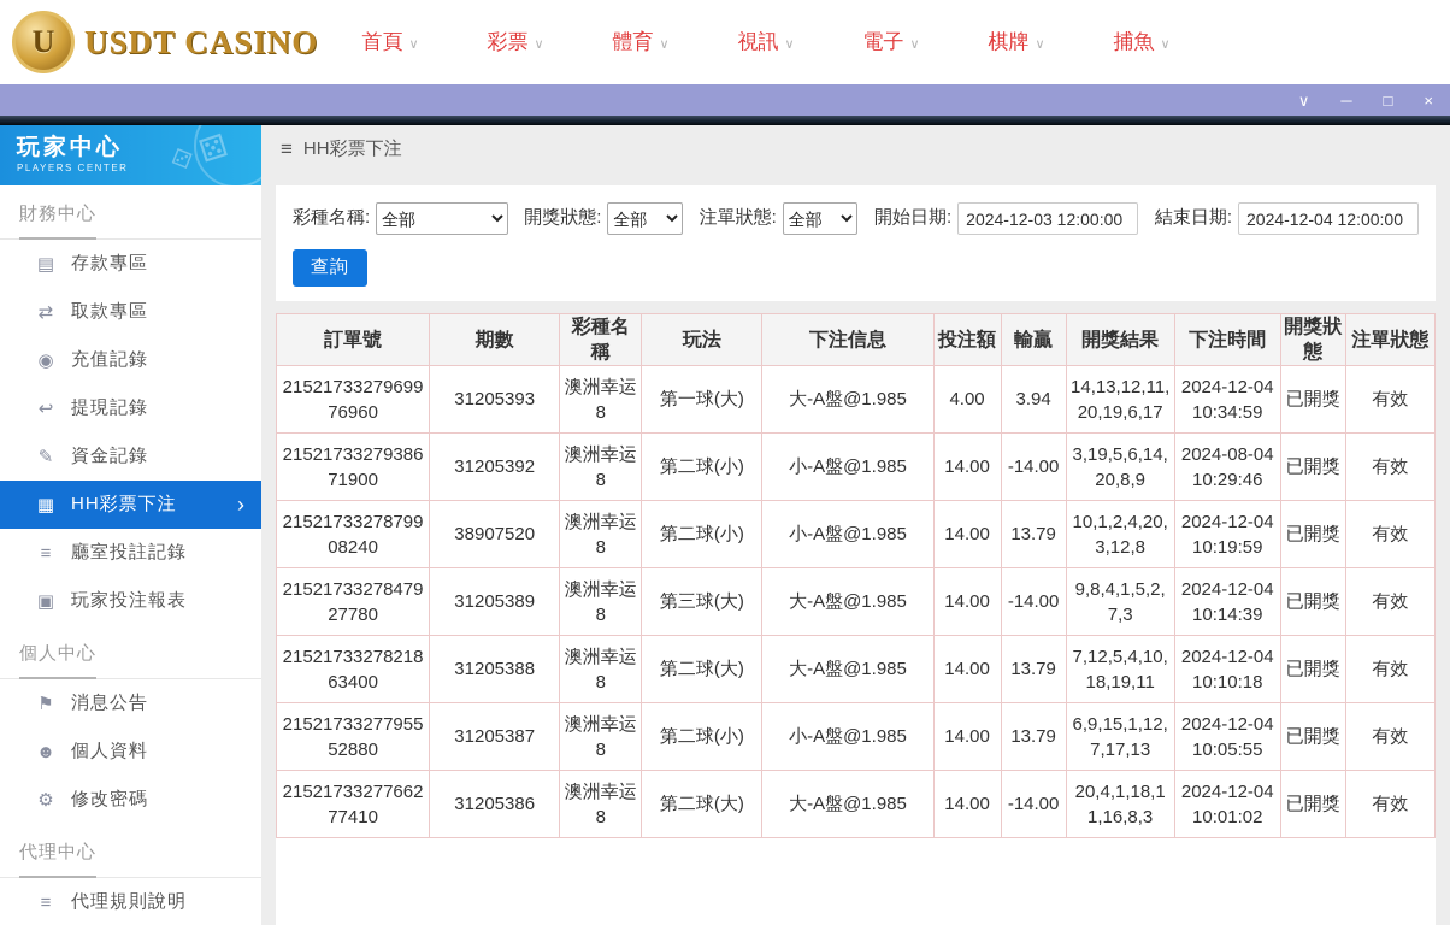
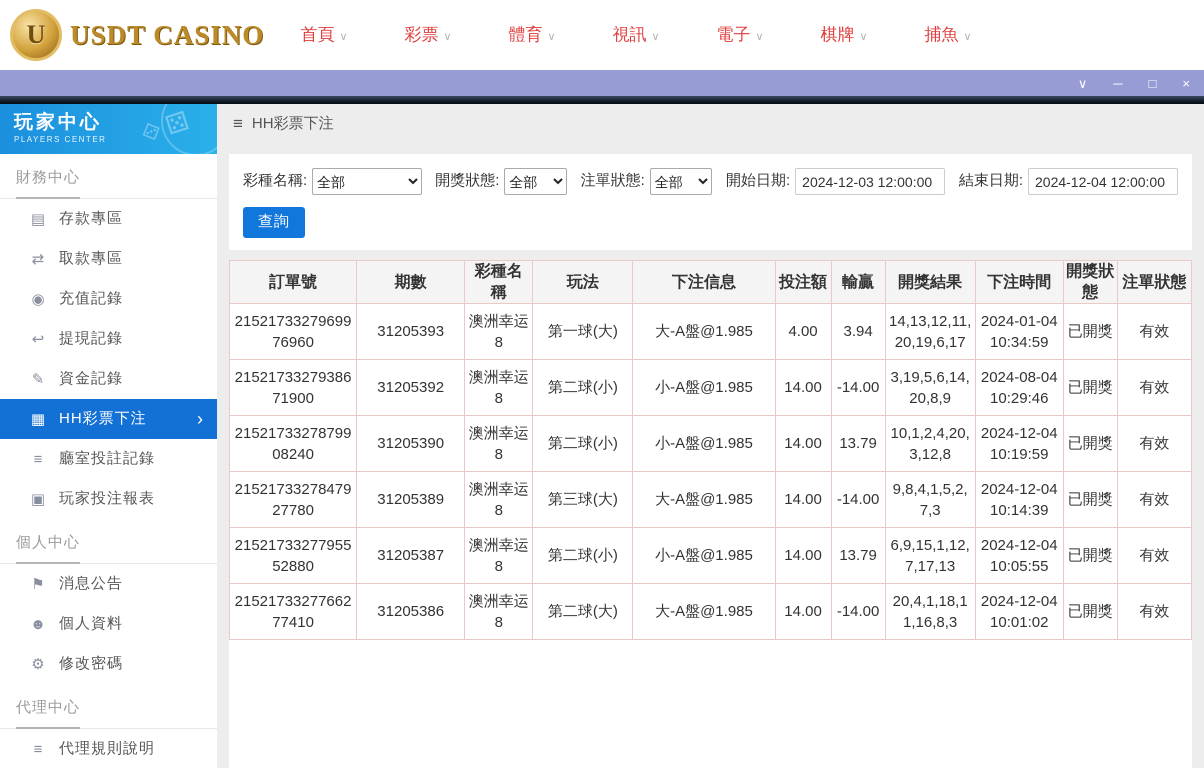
  U
  USDT CASINO
  首頁 ∨
  彩票 ∨
  體育 ∨
  視訊 ∨
  電子 ∨
  棋牌 ∨
  捕魚 ∨
  ∨
  ─
  □
  ×
  玩家中心
  PLAYERS CENTER
  財務中心
  ▤
  存款專區
  ⇄
  取款專區
  ◉
  充值記錄
  ↩
  提現記錄
  ✎
  資金記錄
  ▦
  HH彩票下注
  ›
  ≡
  廳室投註記錄
  ▣
  玩家投注報表
  個人中心
  ⚑
  消息公告
  ☻
  個人資料
  ⚙
  修改密碼
  代理中心
  ≡
  代理規則說明
  ≡
  HH彩票下注
  彩種名稱:
  全部
  開獎狀態:
  全部
  注單狀態:
  全部
  開始日期:
  2024-12-03 12:00:00
  結束日期:
  2024-12-04 12:00:00
  查詢
  訂單號	期數	彩種名稱	玩法	下注信息	投注額	輸贏	開獎結果	下注時間	開獎狀態	注單狀態
- 2152173327969976960	31205393	澳洲幸运8	第一球(大)	大-A盤@1.985	4.00	3.94	14,13,12,11,20,19,6,17	2024-12-04 10:34:59	已開獎	有效
+ 2152173327969976960	31205393	澳洲幸运8	第一球(大)	大-A盤@1.985	4.00	3.94	14,13,12,11,20,19,6,17	2024-01-04 10:34:59	已開獎	有效
  2152173327938671900	31205392	澳洲幸运8	第二球(小)	小-A盤@1.985	14.00	-14.00	3,19,5,6,14,20,8,9	2024-08-04 10:29:46	已開獎	有效
- 2152173327879908240	38907520	澳洲幸运8	第二球(小)	小-A盤@1.985	14.00	13.79	10,1,2,4,20,3,12,8	2024-12-04 10:19:59	已開獎	有效
+ 2152173327879908240	31205390	澳洲幸运8	第二球(小)	小-A盤@1.985	14.00	13.79	10,1,2,4,20,3,12,8	2024-12-04 10:19:59	已開獎	有效
  2152173327847927780	31205389	澳洲幸运8	第三球(大)	大-A盤@1.985	14.00	-14.00	9,8,4,1,5,2,7,3	2024-12-04 10:14:39	已開獎	有效
- 2152173327821863400	31205388	澳洲幸运8	第二球(大)	大-A盤@1.985	14.00	13.79	7,12,5,4,10,18,19,11	2024-12-04 10:10:18	已開獎	有效
  2152173327795552880	31205387	澳洲幸运8	第二球(小)	小-A盤@1.985	14.00	13.79	6,9,15,1,12,7,17,13	2024-12-04 10:05:55	已開獎	有效
  2152173327766277410	31205386	澳洲幸运8	第二球(大)	大-A盤@1.985	14.00	-14.00	20,4,1,18,11,16,8,3	2024-12-04 10:01:02	已開獎	有效
